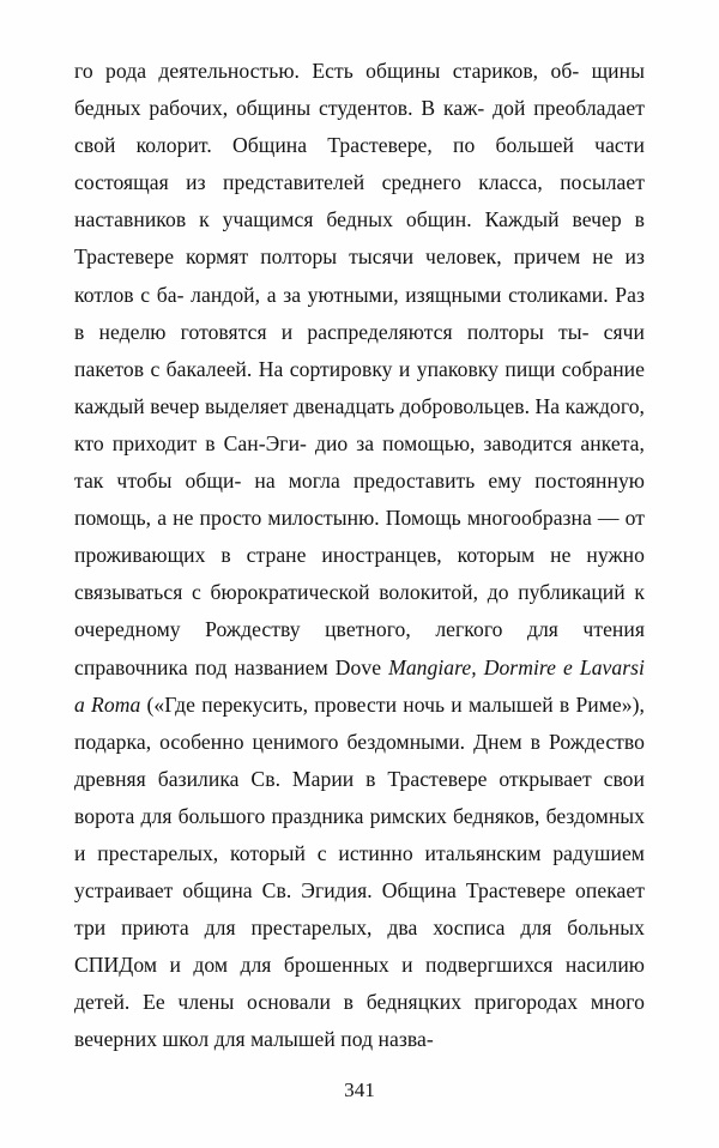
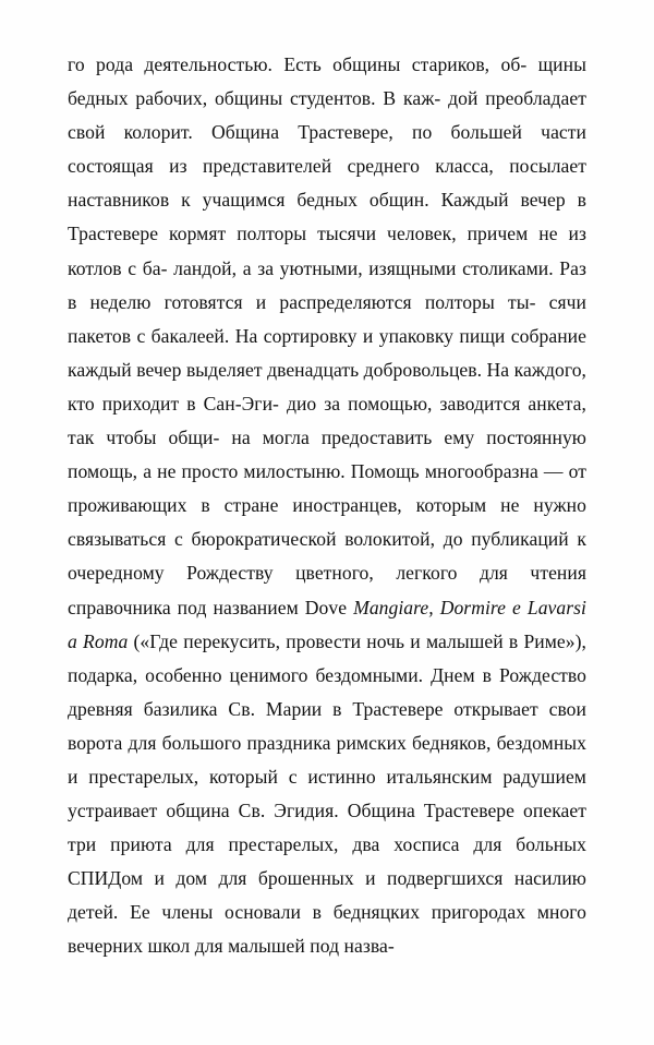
  го рода деятельностью. Есть общины стариков, об- щины бедных рабочих, общины студентов. В каж- дой преобладает свой колорит. Община Трастевере, по большей части состоящая из представителей среднего класса, посылает наставников к учащимся бедных общин. Каждый вечер в Трастевере кормят полторы тысячи человек, причем не из котлов с ба- ландой, а за уютными, изящными столиками. Раз в неделю готовятся и распределяются полторы ты- сячи пакетов с бакалеей. На сортировку и упаковку пищи собрание каждый вечер выделяет двенадцать добровольцев. На каждого, кто приходит в Сан-Эги- дио за помощью, заводится анкета, так чтобы общи- на могла предоставить ему постоянную помощь, а не просто милостыню. Помощь многообразна — от проживающих в стране иностранцев, которым не нужно связываться с бюрократической волокитой, до публикаций к очередному Рождеству цветного, легкого для чтения справочника под названием Dove Mangiare, Dormire e Lavarsi a Roma («Где перекусить, провести ночь и малышей в Риме»), подарка, особенно ценимого бездомными. Днем в Рождество древняя базилика Св. Марии в Трастевере открывает свои ворота для большого праздника римских бедняков, бездомных и престарелых, который с истинно итальянским радушием устраивает община Св. Эгидия. Община Трастевере опекает три приюта для престарелых, два хосписа для больных СПИДом и дом для брошенных и подвергшихся насилию детей. Ее члены основали в бедняцких пригородах много вечерних школ для малышей под назва-
- 341
